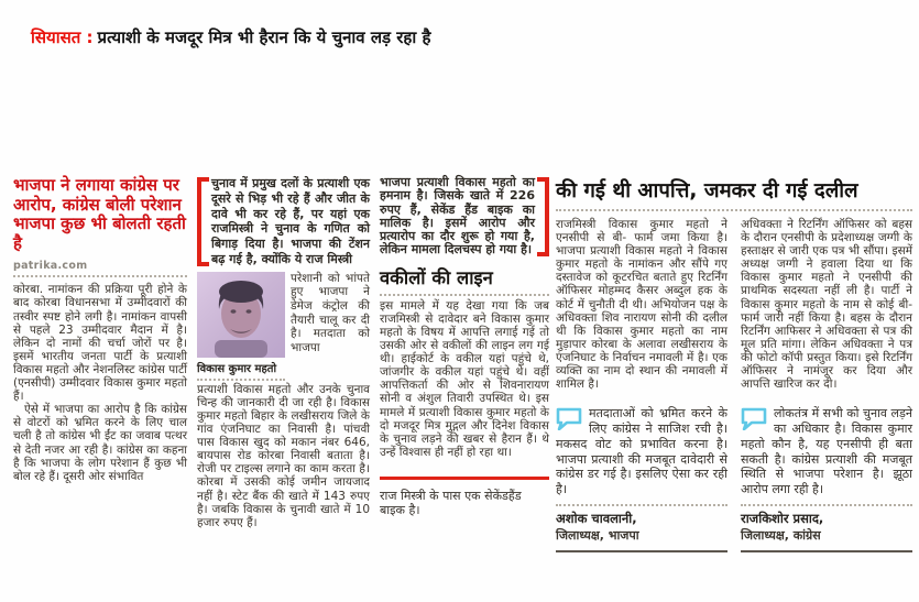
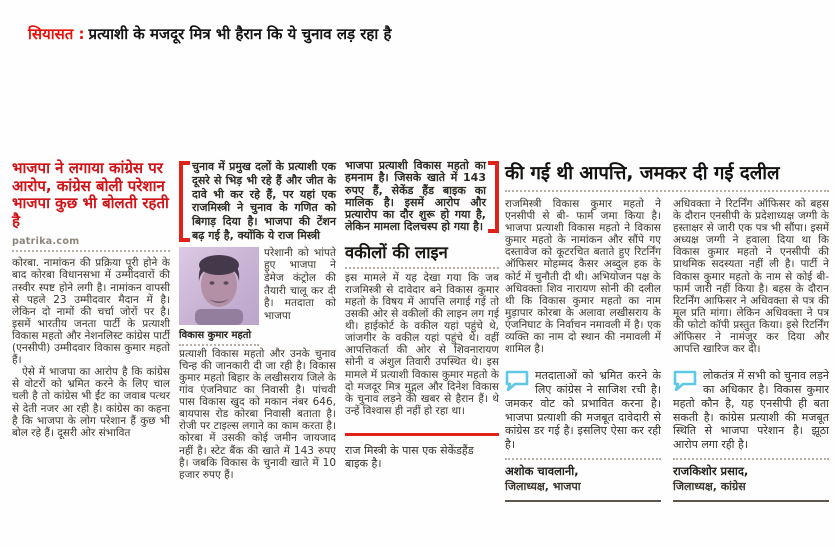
  सियासत : प्रत्याशी के मजदूर मित्र भी हैरान कि ये चुनाव लड़ रहा है
  भाजपा ने लगाया कांग्रेस पर आरोप, कांग्रेस बोली परेशान भाजपा कुछ भी बोलती रहती है
  patrika.com
  कोरबा. नामांकन की प्रक्रिया पूरी होने के बाद कोरबा विधानसभा में उम्मीदवारों की तस्वीर स्पष्ट होने लगी है। नामांकन वापसी से पहले 23 उम्मीदवार मैदान में है। लेकिन दो नामों की चर्चा जोरों पर है। इसमें भारतीय जनता पार्टी के प्रत्याशी विकास महतो और नेशनलिस्ट कांग्रेस पार्टी (एनसीपी) उम्मीदवार विकास कुमार महतो हैं।
  ऐसे में भाजपा का आरोप है कि कांग्रेस से वोटरों को भ्रमित करने के लिए चाल चली है तो कांग्रेस भी ईंट का जवाब पत्थर से देती नजर आ रही है। कांग्रेस का कहना है कि भाजपा के लोग परेशान हैं कुछ भी बोल रहे हैं। दूसरी ओर संभावित
  चुनाव में प्रमुख दलों के प्रत्याशी एक दूसरे से भिड़ भी रहे हैं और जीत के दावे भी कर रहे हैं, पर यहां एक राजमिस्त्री ने चुनाव के गणित को बिगाड़ दिया है। भाजपा की टेंशन बढ़ गई है, क्योंकि ये राज मिस्त्री
  विकास कुमार महतो
  परेशानी को भांपते हुए भाजपा ने डेमेज कंट्रोल की तैयारी चालू कर दी है। मतदाता को भाजपा
  प्रत्याशी विकास महतो और उनके चुनाव चिन्ह की जानकारी दी जा रही है। विकास कुमार महतो बिहार के लखीसराय जिले के गांव एंजनिघाट का निवासी है। पांचवी पास विकास खुद को मकान नंबर 646, बायपास रोड कोरबा निवासी बताता है। रोजी पर टाइल्स लगाने का काम करता है। कोरबा में उसकी कोई जमीन जायजाद नहीं है। स्टेट बैंक की खाते में 143 रुपए है। जबकि विकास के चुनावी खाते में 10 हजार रुपए हैं।
- भाजपा प्रत्याशी विकास महतो का हमनाम है। जिसके खाते में 226 रुपए हैं, सेकेंड हैंड बाइक का मालिक है। इसमें आरोप और प्रत्यारोप का दौर शुरू हो गया है, लेकिन मामला दिलचस्प हो गया है।
+ भाजपा प्रत्याशी विकास महतो का हमनाम है। जिसके खाते में 143 रुपए हैं, सेकेंड हैंड बाइक का मालिक है। इसमें आरोप और प्रत्यारोप का दौर शुरू हो गया है, लेकिन मामला दिलचस्प हो गया है।
  वकीलों की लाइन
  इस मामले में यह देखा गया कि जब राजमिस्त्री से दावेदार बने विकास कुमार महतो के विषय में आपत्ति लगाई गई तो उसकी ओर से वकीलों की लाइन लग गई थी। हाईकोर्ट के वकील यहां पहुंचे थे, जांजगीर के वकील यहां पहुंचे थे। वहीं आपत्तिकर्ता की ओर से शिवनारायण सोनी व अंशुल तिवारी उपस्थित थे। इस मामले में प्रत्याशी विकास कुमार महतो के दो मजदूर मित्र मुद्गल और दिनेश विकास के चुनाव लड़ने की खबर से हैरान हैं। थे उन्हें विश्वास ही नहीं हो रहा था।
  राज मिस्त्री के पास एक सेकेंडहैंड बाइक है।
  की गई थी आपत्ति, जमकर दी गई दलील
  राजमिस्त्री विकास कुमार महतो ने एनसीपी से बी- फार्म जमा किया है। भाजपा प्रत्याशी विकास महतो ने विकास कुमार महतो के नामांकन और सौंपे गए दस्तावेज को कूटरचित बताते हुए रिटर्निंग ऑफिसर मोहम्मद कैसर अब्दुल हक के कोर्ट में चुनौती दी थी। अभियोजन पक्ष के अधिवक्ता शिव नारायण सोनी की दलील थी कि विकास कुमार महतो का नाम मुड़ापार कोरबा के अलावा लखीसराय के एंजनिघाट के निर्वाचन नमावली में है। एक व्यक्ति का नाम दो स्थान की नमावली में शामिल है।
- मतदाताओं को भ्रमित करने के लिए कांग्रेस ने साजिश रची है। मकसद वोट को प्रभावित करना है। भाजपा प्रत्याशी की मजबूत दावेदारी से कांग्रेस डर गई है। इसलिए ऐसा कर रही है।
+ मतदाताओं को भ्रमित करने के लिए कांग्रेस ने साजिश रची है। जमकर वोट को प्रभावित करना है। भाजपा प्रत्याशी की मजबूत दावेदारी से कांग्रेस डर गई है। इसलिए ऐसा कर रही है।
  अशोक चावलानी,
  जिलाध्यक्ष, भाजपा
  अधिवक्ता ने रिटर्निंग ऑफिसर को बहस के दौरान एनसीपी के प्रदेशाध्यक्ष जग्गी के हस्ताक्षर से जारी एक पत्र भी सौंपा। इसमें अध्यक्ष जग्गी ने हवाला दिया था कि विकास कुमार महतो ने एनसीपी की प्राथमिक सदस्यता नहीं ली है। पार्टी ने विकास कुमार महतो के नाम से कोई बी-फार्म जारी नहीं किया है। बहस के दौरान रिटर्निंग आफिसर ने अधिवक्ता से पत्र की मूल प्रति मांगा। लेकिन अधिवक्ता ने पत्र की फोटो कॉपी प्रस्तुत किया। इसे रिटर्निंग ऑफिसर ने नामंजूर कर दिया और आपत्ति खारिज कर दी।
  लोकतंत्र में सभी को चुनाव लड़ने का अधिकार है। विकास कुमार महतो कौन है, यह एनसीपी ही बता सकती है। कांग्रेस प्रत्याशी की मजबूत स्थिति से भाजपा परेशान है। झूठा आरोप लगा रही है।
  राजकिशोर प्रसाद,
  जिलाध्यक्ष, कांग्रेस
